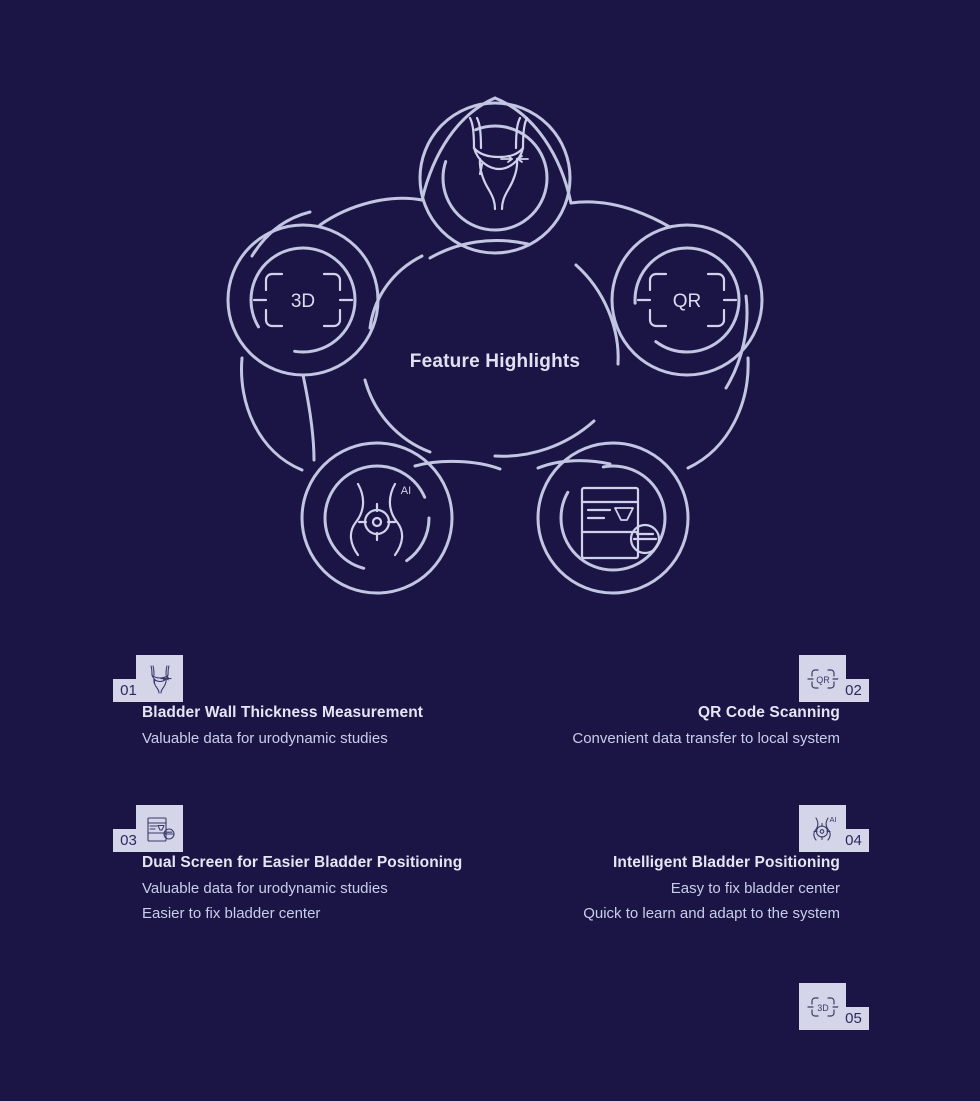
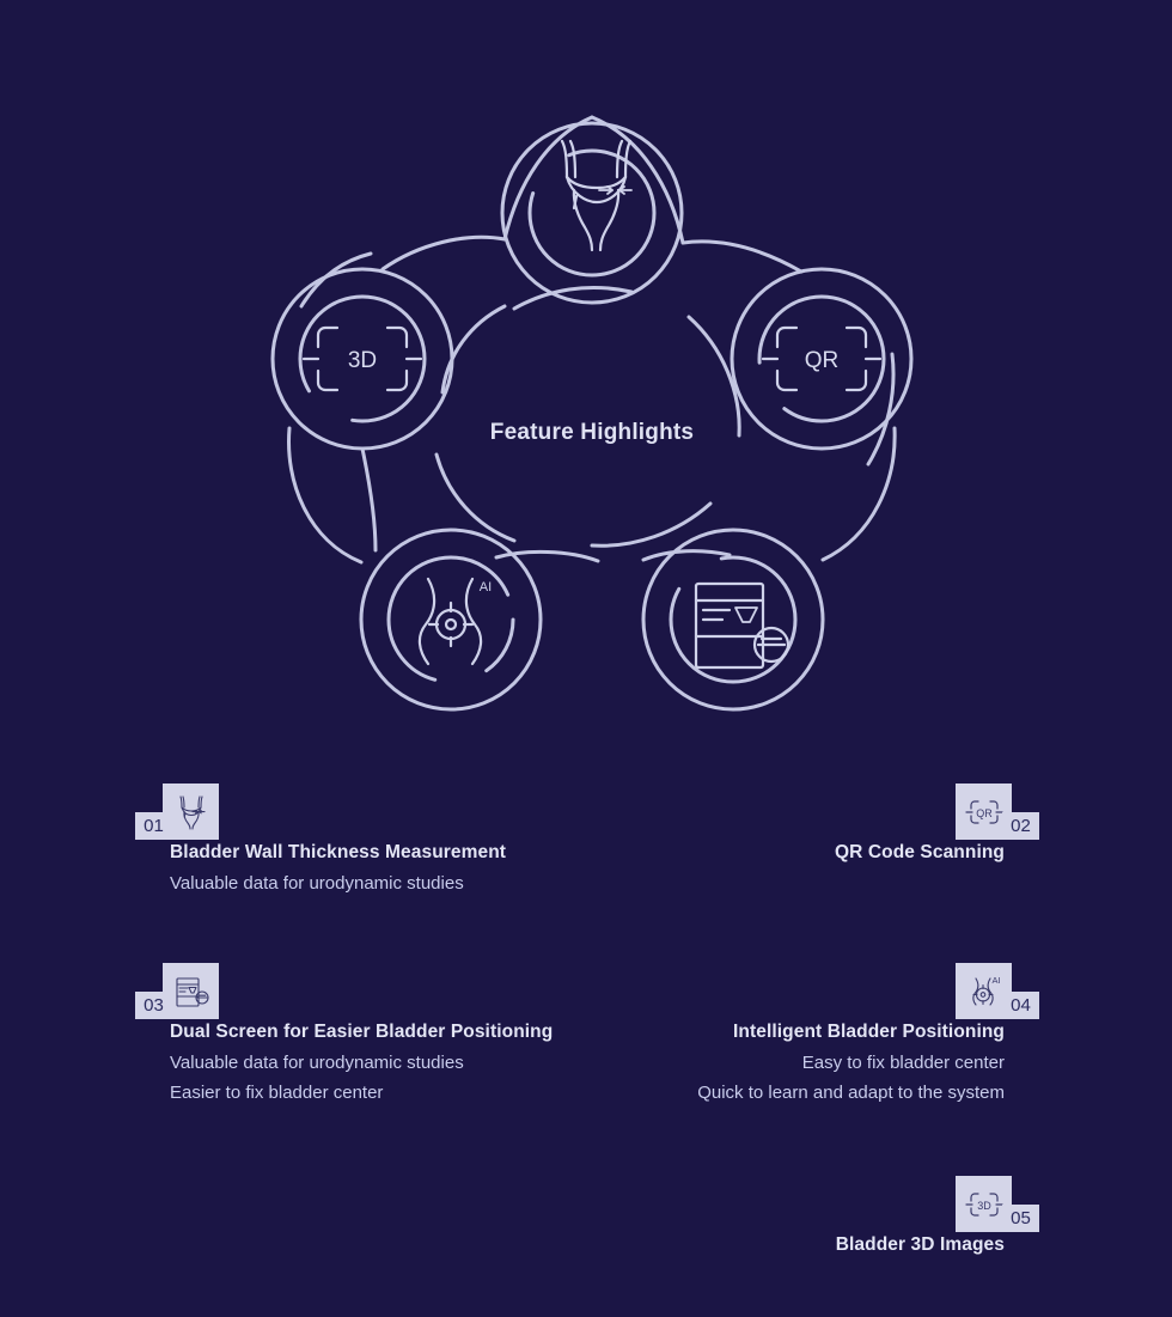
  3D
  QR
  AI
  Feature Highlights
  01
  Bladder Wall Thickness Measurement
  Valuable data for urodynamic studies
  QR
  02
  QR Code Scanning
- Convenient data transfer to local system
  03
  Dual Screen for Easier Bladder Positioning
  Valuable data for urodynamic studies
  Easier to fix bladder center
  AI
  04
  Intelligent Bladder Positioning
  Easy to fix bladder center
  Quick to learn and adapt to the system
  3D
  05
+ Bladder 3D Images
